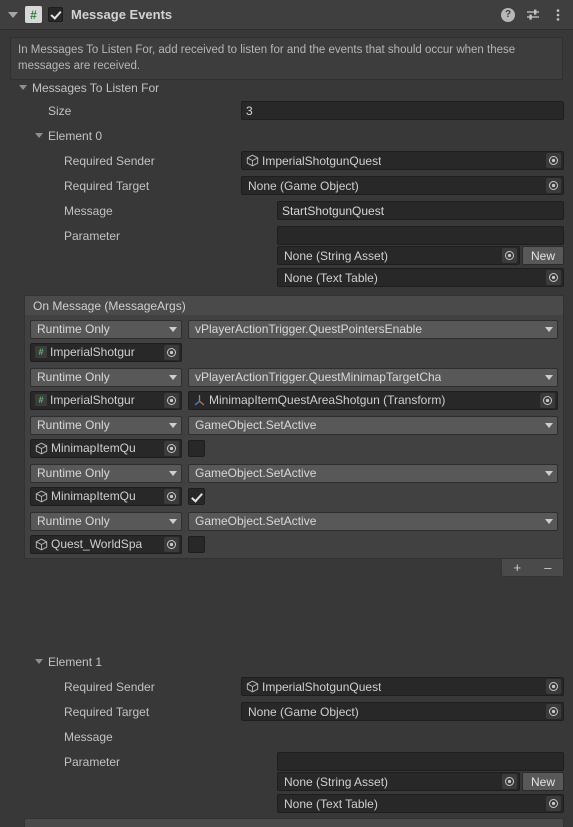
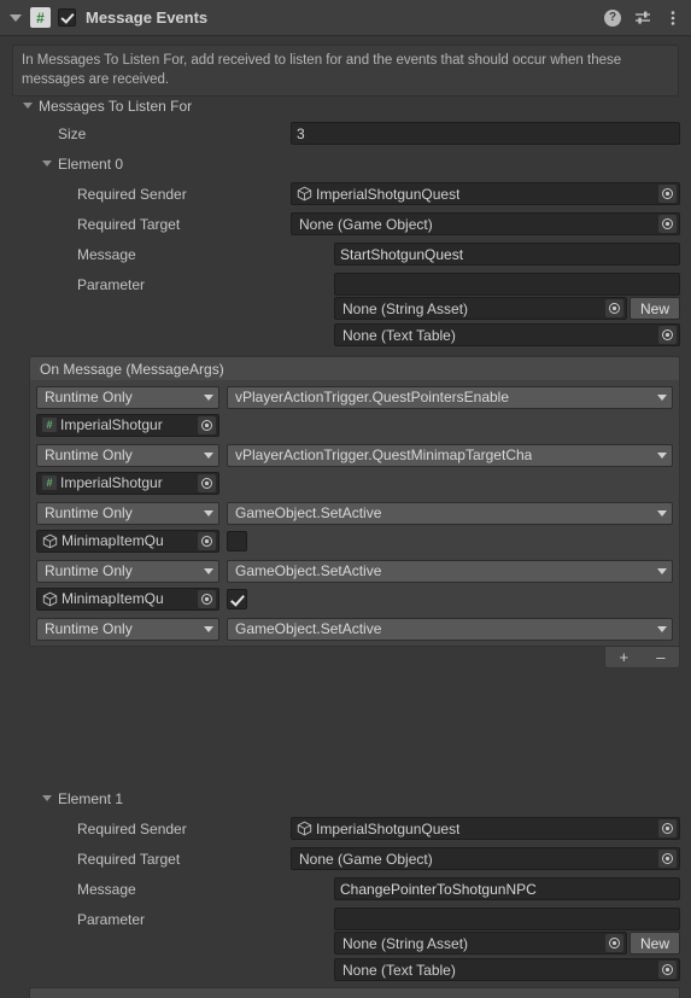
  Message Events
  In Messages To Listen For, add received to listen for and the events that should occur when these messages are received.
  Messages To Listen For
  Size
  3
  Element 0
  Required Sender
  ImperialShotgunQuest
  Required Target
  None (Game Object)
  Message
  StartShotgunQuest
  Parameter
  None (String Asset)
  New
  None (Text Table)
  On Message (MessageArgs)
  Runtime Only
  vPlayerActionTrigger.QuestPointersEnable
  ImperialShotgur
  Runtime Only
  vPlayerActionTrigger.QuestMinimapTargetCha
  ImperialShotgur
- MinimapItemQuestAreaShotgun (Transform)
  Runtime Only
  GameObject.SetActive
  MinimapItemQu
  Runtime Only
  GameObject.SetActive
  MinimapItemQu
  Runtime Only
  GameObject.SetActive
- Quest_WorldSpa
  +
  –
  Element 1
  Required Sender
  ImperialShotgunQuest
  Required Target
  None (Game Object)
  Message
+ ChangePointerToShotgunNPC
  Parameter
  None (String Asset)
  New
  None (Text Table)
